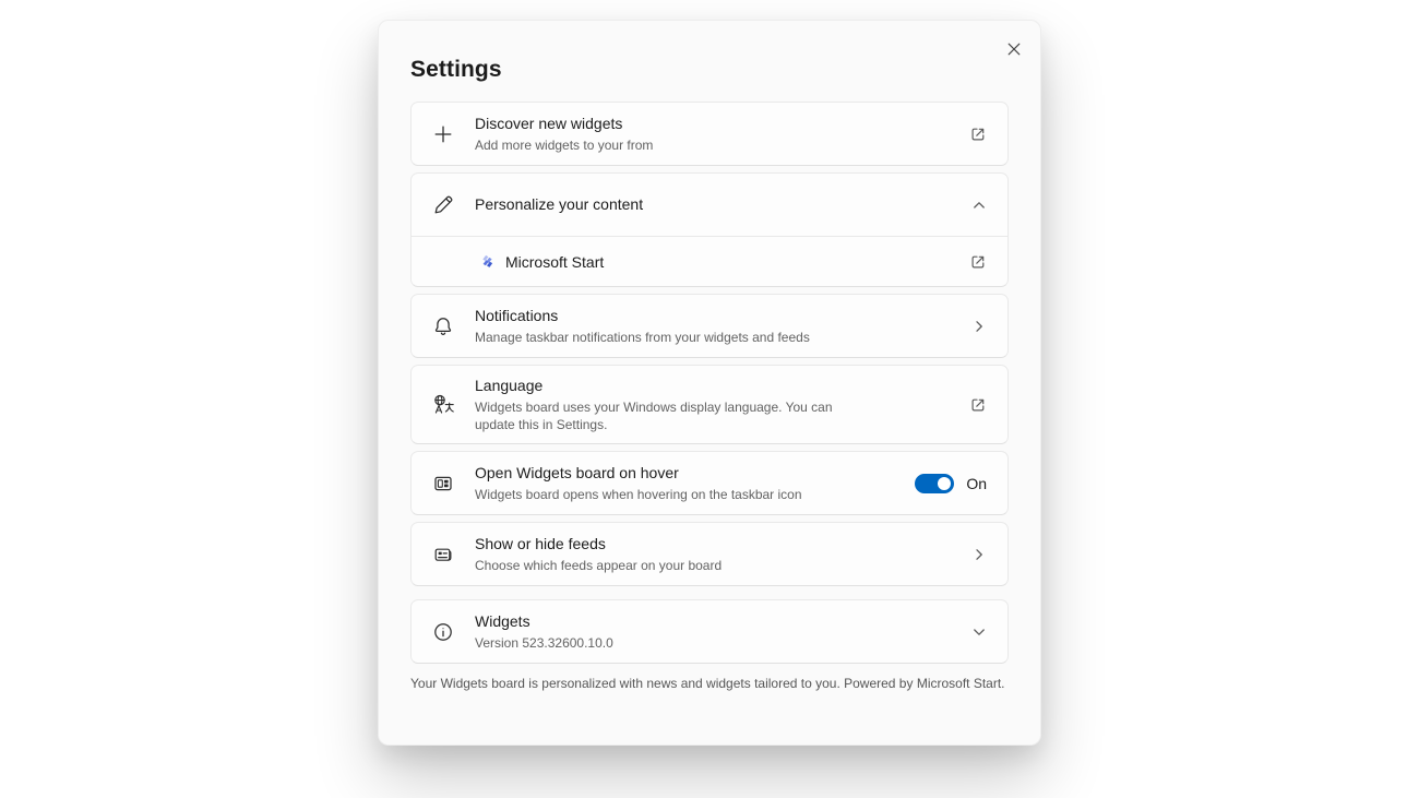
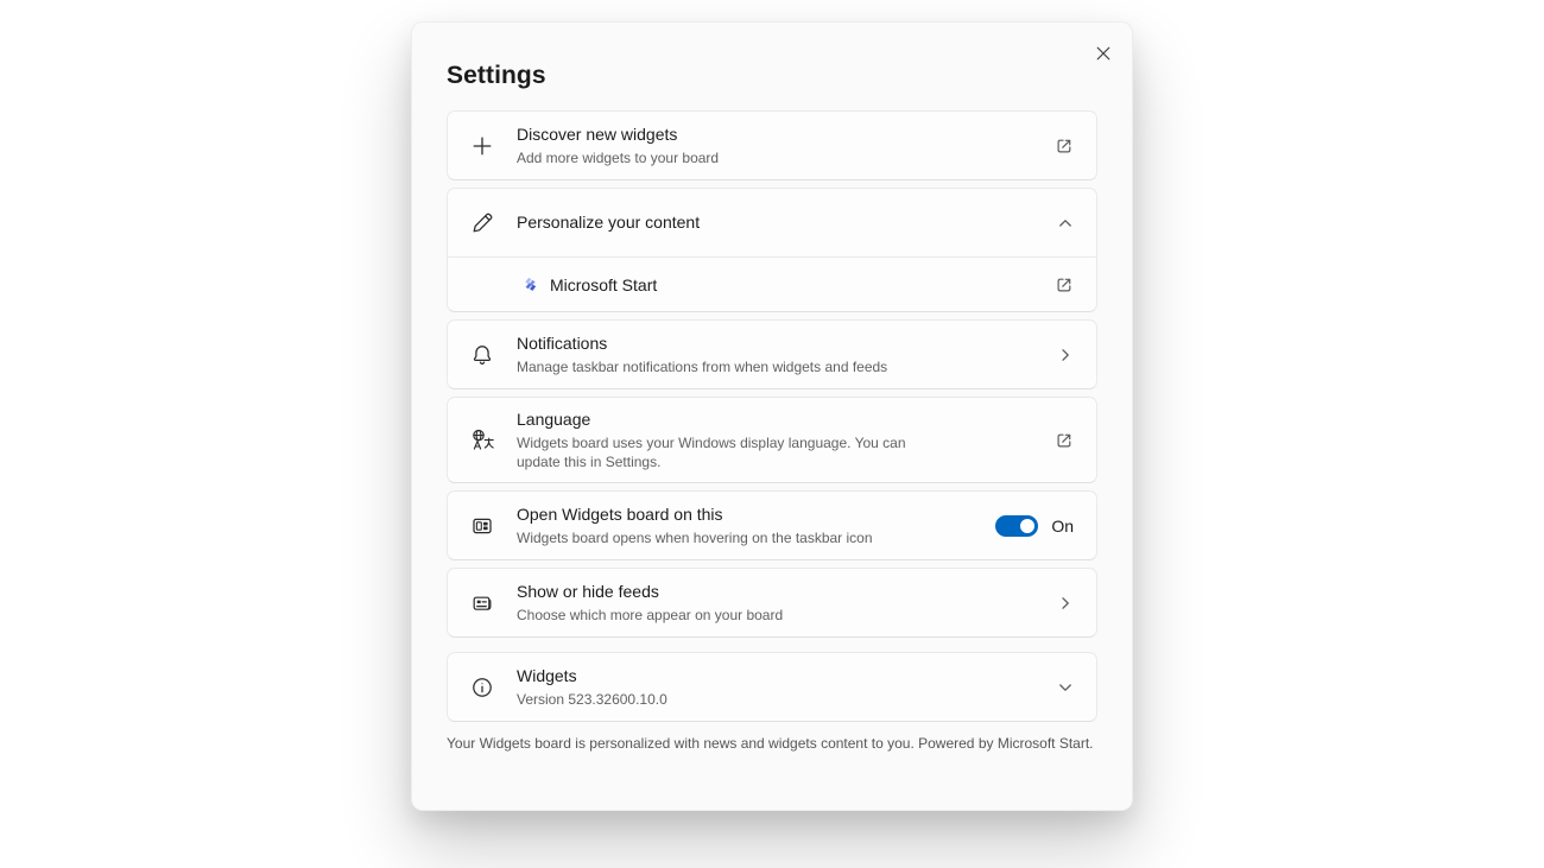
  Settings
  Discover new widgets
- Add more widgets to your from
+ Add more widgets to your board
  Personalize your content
  Microsoft Start
  Notifications
- Manage taskbar notifications from your widgets and feeds
+ Manage taskbar notifications from when widgets and feeds
  Language
  Widgets board uses your Windows display language. You can update this in Settings.
- Open Widgets board on hover
+ Open Widgets board on this
  Widgets board opens when hovering on the taskbar icon
  On
  Show or hide feeds
- Choose which feeds appear on your board
+ Choose which more appear on your board
  Widgets
  Version 523.32600.10.0
- Your Widgets board is personalized with news and widgets tailored to you. Powered by Microsoft Start.
+ Your Widgets board is personalized with news and widgets content to you. Powered by Microsoft Start.
